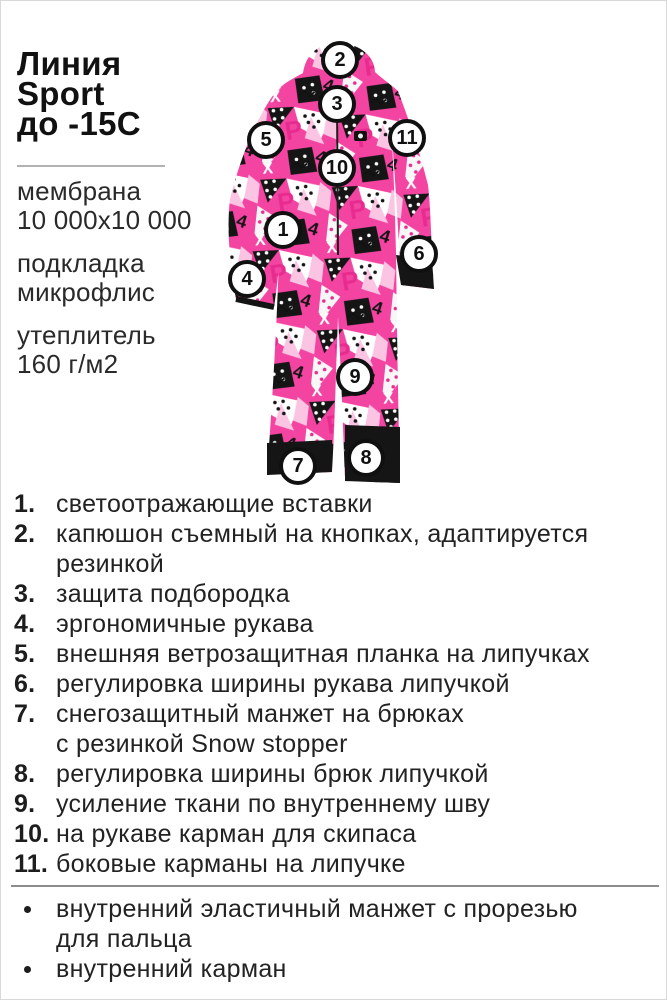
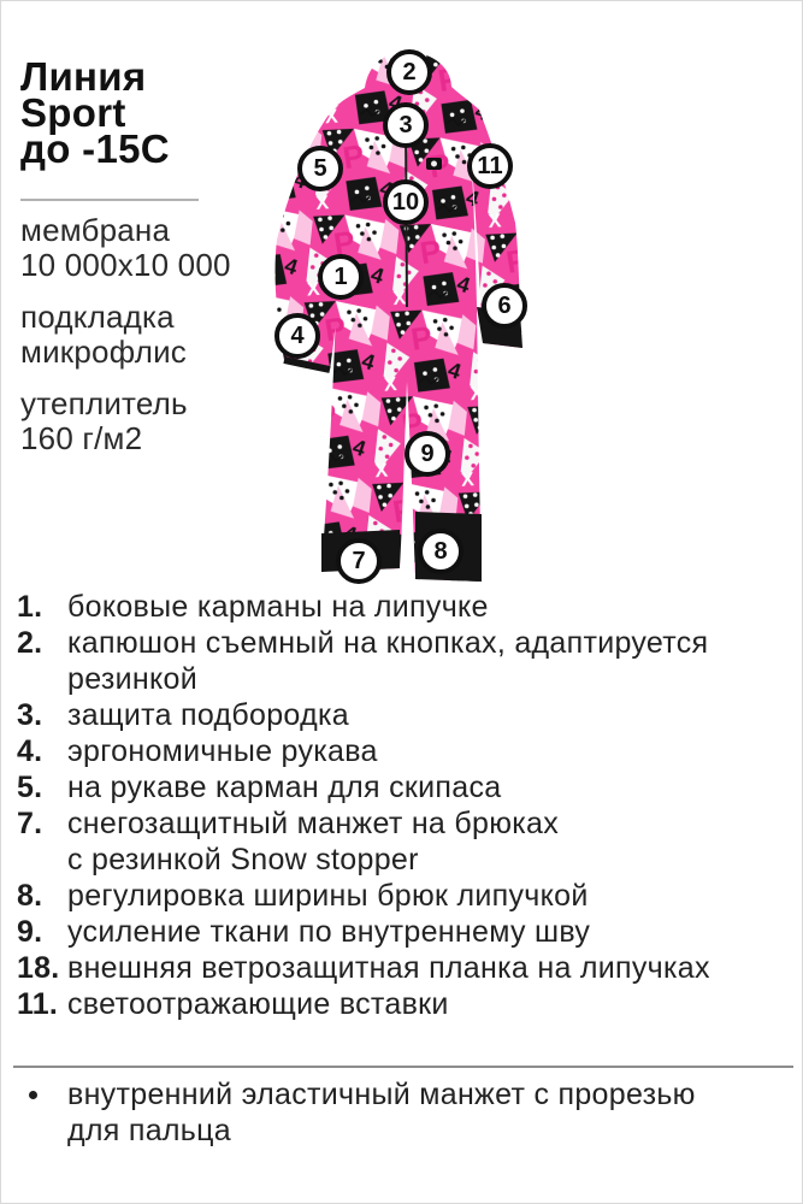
  Линия
  Sport
  до -15C
  мембрана
  10 000x10 000
  подкладка
  микрофлис
  утеплитель
  160 г/м2
  1
  2
  3
  4
  5
  6
  7
  8
  9
  10
  11
  1.
- светоотражающие вставки
+ боковые карманы на липучке
  2.
  капюшон съемный на кнопках, адаптируется
  резинкой
  3.
  защита подбородка
  4.
  эргономичные рукава
  5.
- внешняя ветрозащитная планка на липучках
+ на рукаве карман для скипаса
- 6.
- регулировка ширины рукава липучкой
  7.
  снегозащитный манжет на брюках
  с резинкой Snow stopper
  8.
  регулировка ширины брюк липучкой
  9.
  усиление ткани по внутреннему шву
- 10.
+ 18.
- на рукаве карман для скипаса
+ внешняя ветрозащитная планка на липучках
  11.
- боковые карманы на липучке
+ светоотражающие вставки
  внутренний эластичный манжет с прорезью
  для пальца
- внутренний карман
